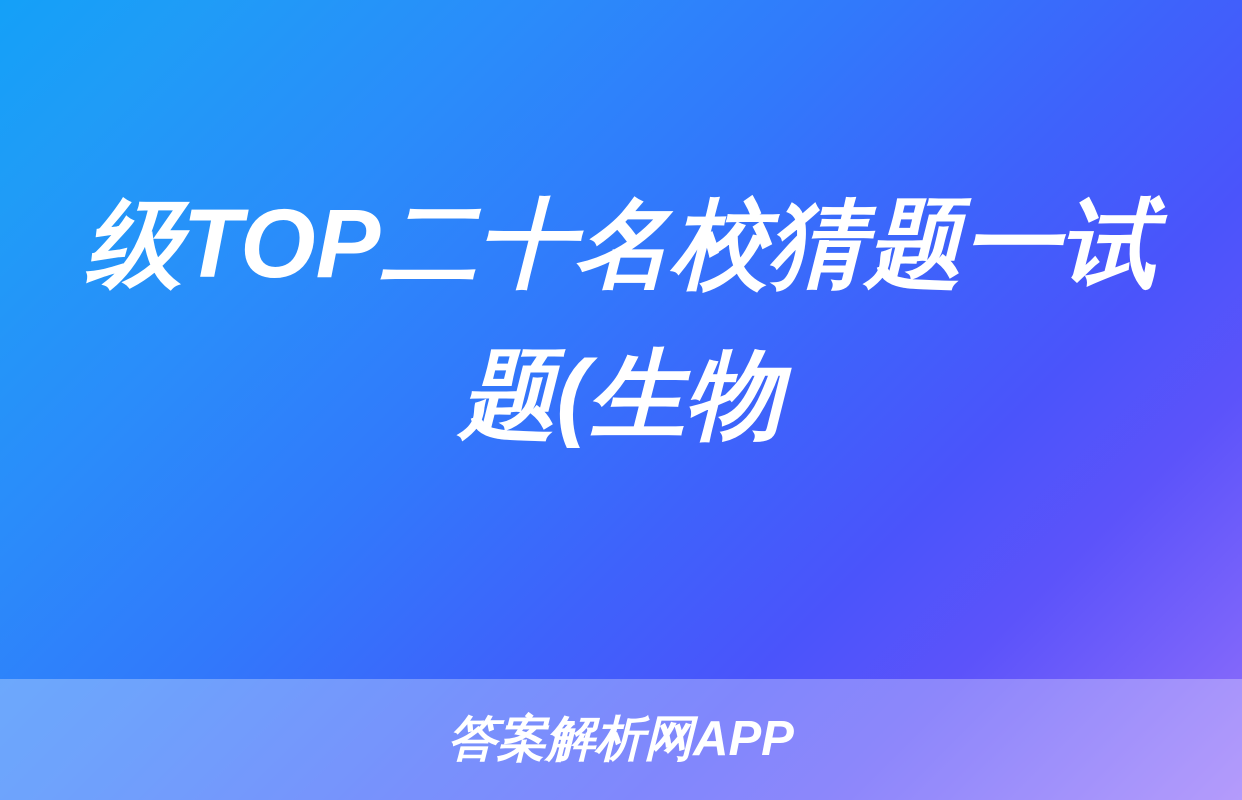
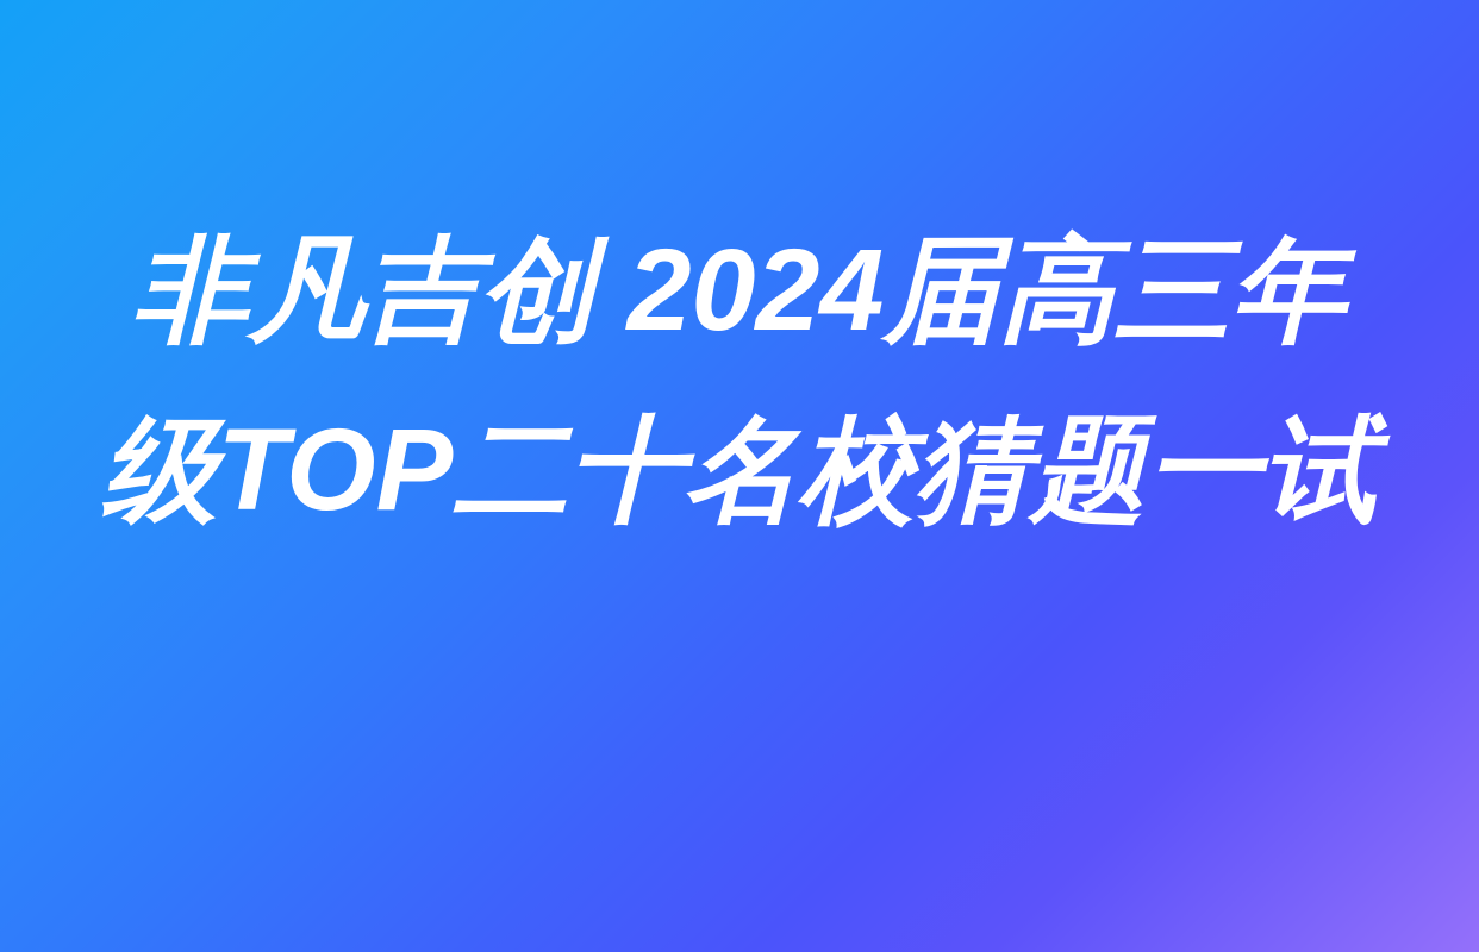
+ 非凡吉创 2024届高三年
  级TOP二十名校猜题一试
- 题(生物
- 答案解析网APP
